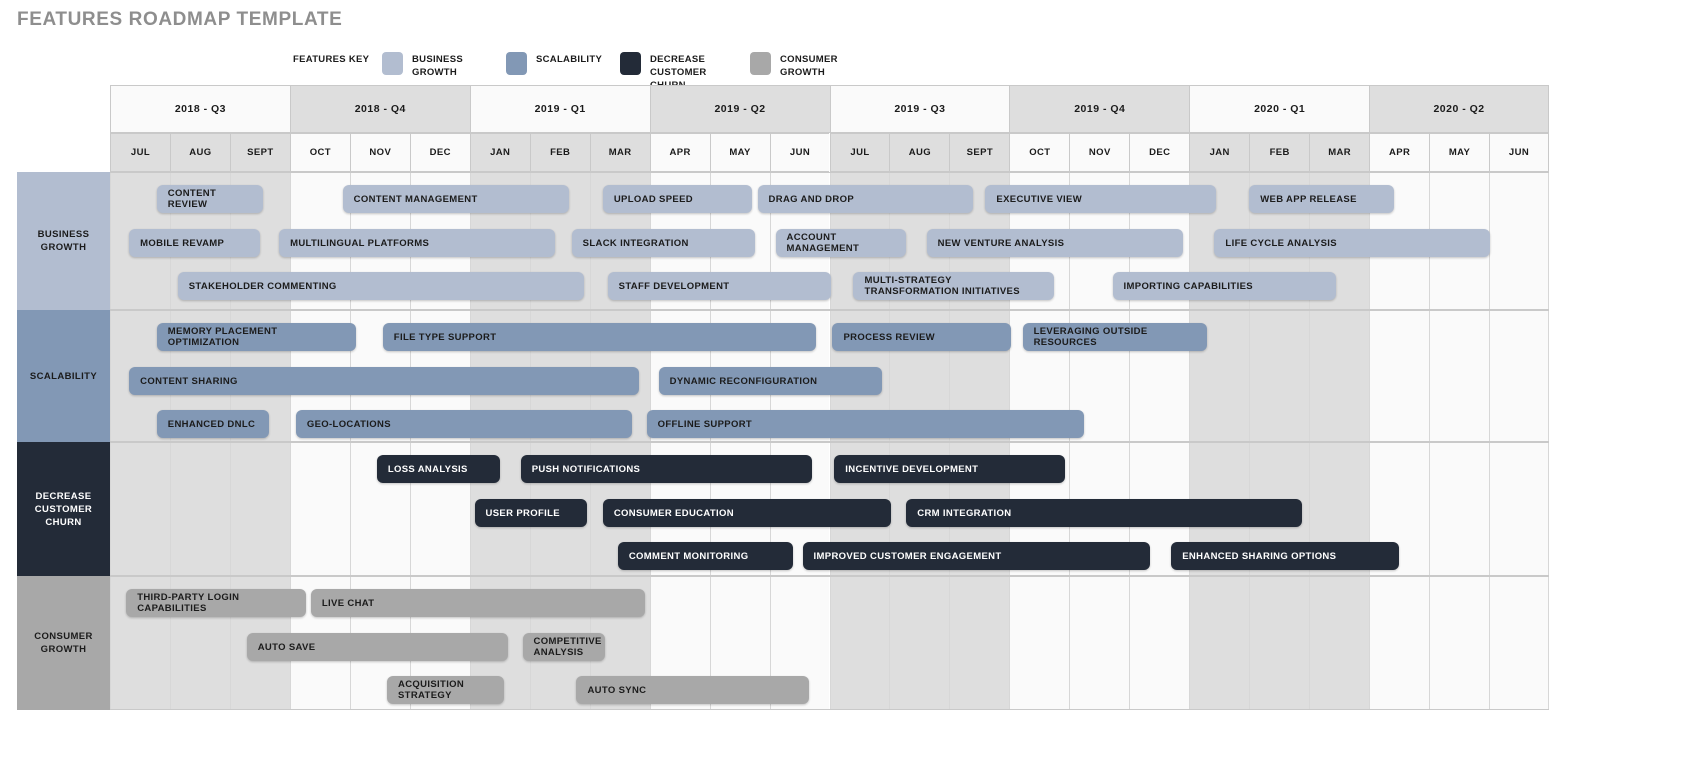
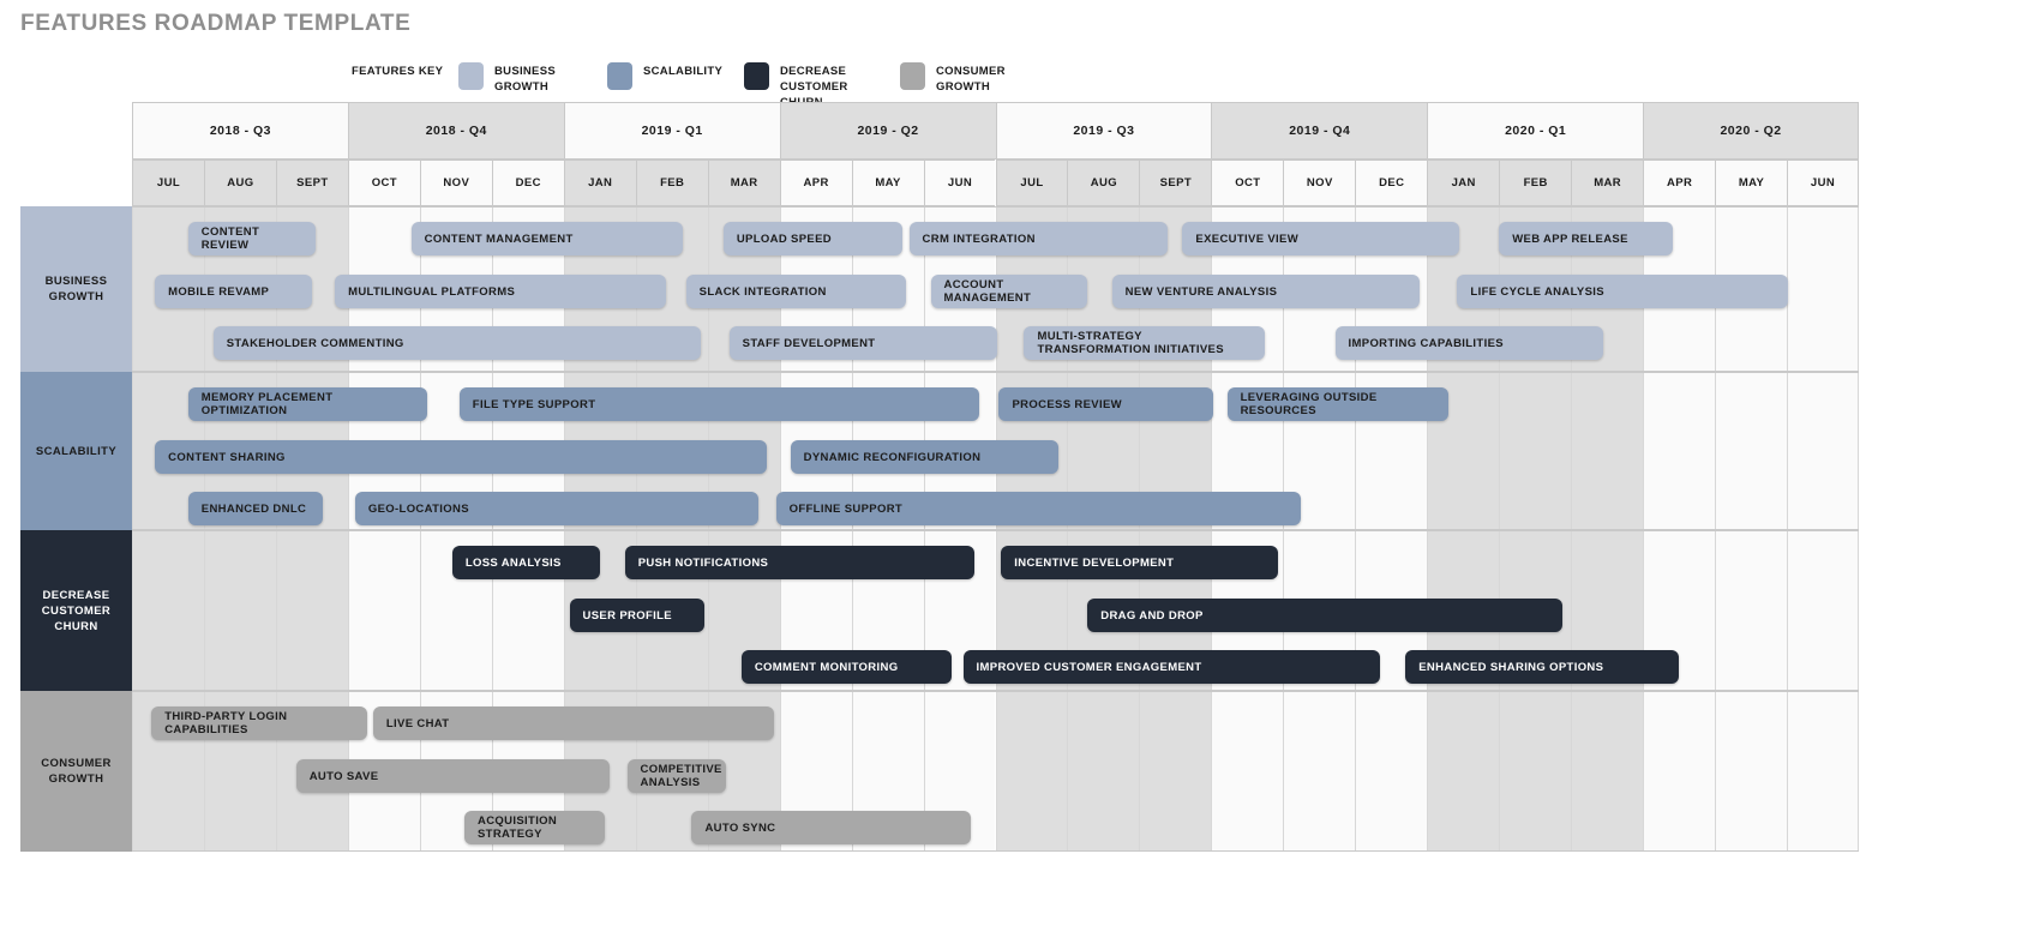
  FEATURES ROADMAP TEMPLATE
  FEATURES KEY
  BUSINESS GROWTH
  SCALABILITY
  DECREASE CUSTOMER
  CONSUMER GROWTH
  2018 - Q3
  2018 - Q4
  2019 - Q1
  2019 - Q2
  2019 - Q3
  2019 - Q4
  2020 - Q1
  2020 - Q2
  JUL
  AUG
  SEPT
  OCT
  NOV
  DEC
  JAN
  FEB
  MAR
  APR
  MAY
  JUN
  JUL
  AUG
  SEPT
  OCT
  NOV
  DEC
  JAN
  FEB
  MAR
  APR
  MAY
  JUN
  BUSINESS GROWTH
  CONTENT REVIEW
  CONTENT MANAGEMENT
  UPLOAD SPEED
- DRAG AND DROP
+ CRM INTEGRATION
  EXECUTIVE VIEW
  WEB APP RELEASE
  MOBILE REVAMP
  MULTILINGUAL PLATFORMS
  SLACK INTEGRATION
  ACCOUNT MANAGEMENT
  NEW VENTURE ANALYSIS
  LIFE CYCLE ANALYSIS
  STAKEHOLDER COMMENTING
  STAFF DEVELOPMENT
  MULTI-STRATEGY TRANSFORMATION INITIATIVES
  IMPORTING CAPABILITIES
  SCALABILITY
  MEMORY PLACEMENT OPTIMIZATION
  FILE TYPE SUPPORT
  PROCESS REVIEW
  LEVERAGING OUTSIDE RESOURCES
  CONTENT SHARING
  DYNAMIC RECONFIGURATION
  ENHANCED DNLC
  GEO-LOCATIONS
  OFFLINE SUPPORT
  DECREASE CUSTOMER CHURN
  LOSS ANALYSIS
  PUSH NOTIFICATIONS
  INCENTIVE DEVELOPMENT
  USER PROFILE
- CONSUMER EDUCATION
- CRM INTEGRATION
+ DRAG AND DROP
  COMMENT MONITORING
  IMPROVED CUSTOMER ENGAGEMENT
  ENHANCED SHARING OPTIONS
  CONSUMER GROWTH
  THIRD-PARTY LOGIN CAPABILITIES
  LIVE CHAT
  AUTO SAVE
  COMPETITIVE ANALYSIS
  ACQUISITION STRATEGY
  AUTO SYNC
